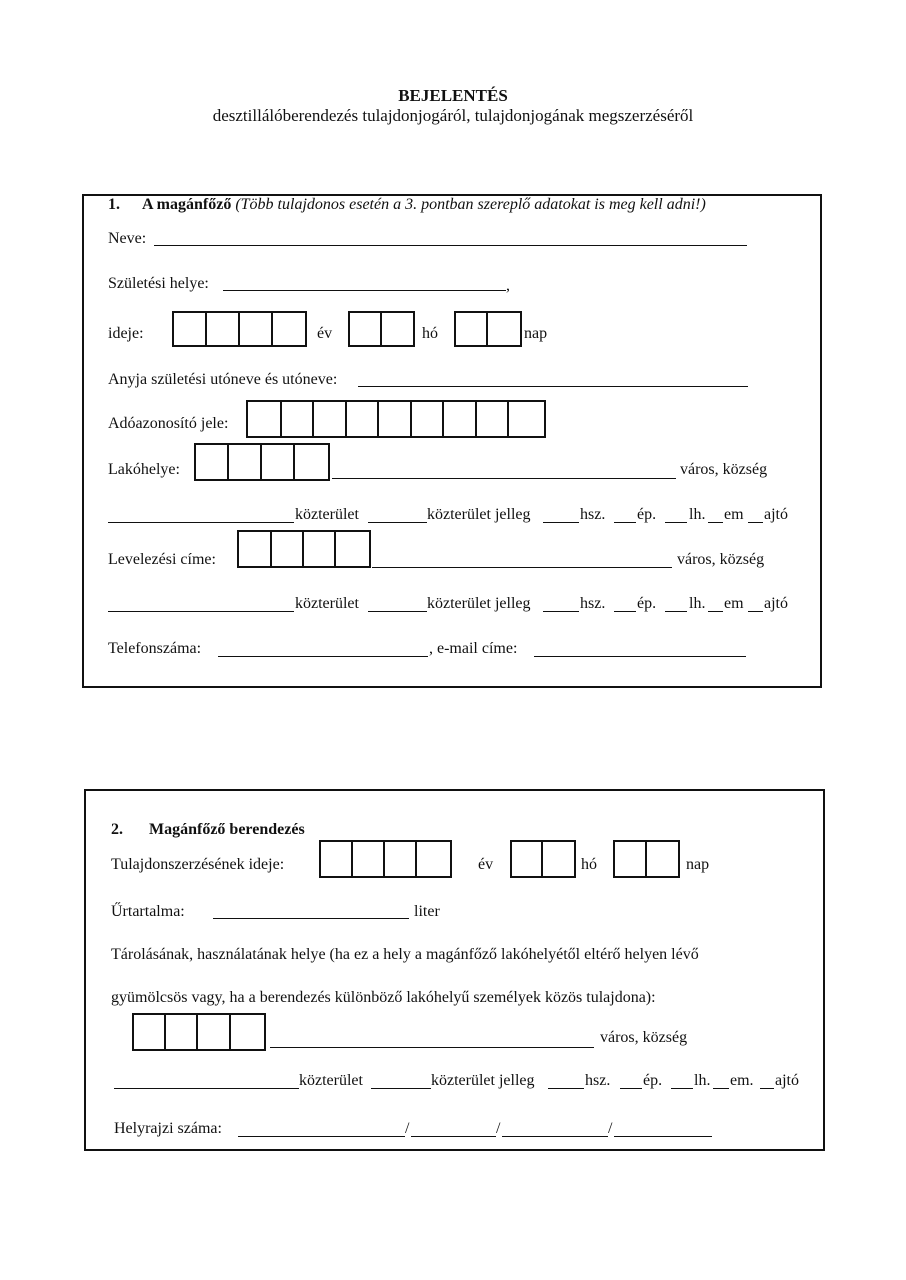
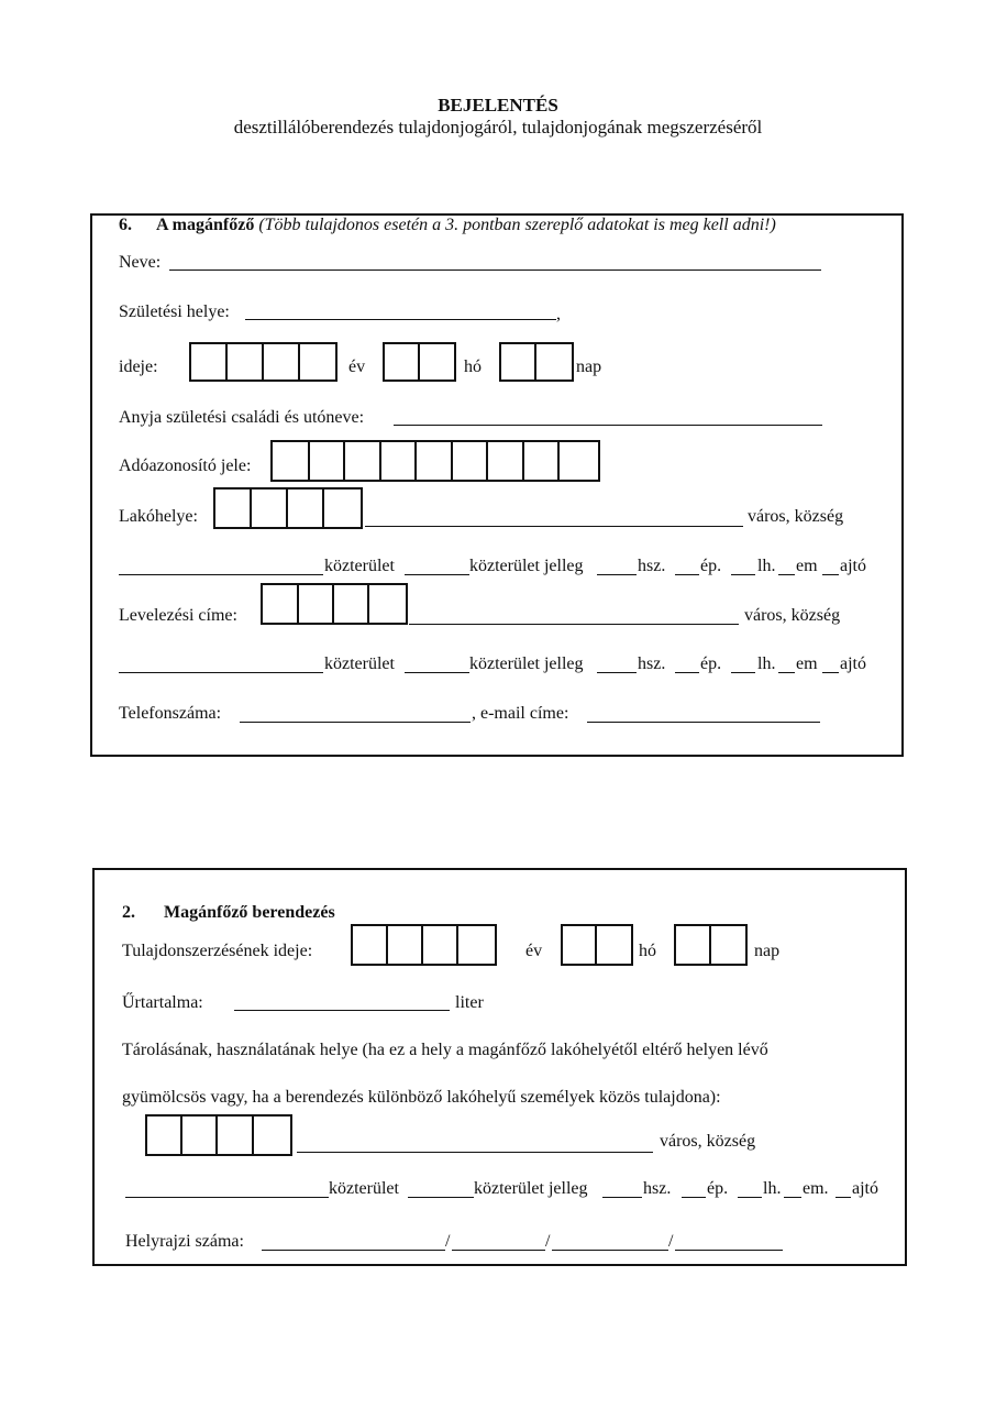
  BEJELENTÉS
  desztillálóberendezés tulajdonjogáról, tulajdonjogának megszerzéséről
- 1. A magánfőző (Több tulajdonos esetén a 3. pontban szereplő adatokat is meg kell adni!)
+ 6. A magánfőző (Több tulajdonos esetén a 3. pontban szereplő adatokat is meg kell adni!)
  Neve:
  Születési helye:
  ,
  ideje:
  év
  hó
  nap
- Anyja születési utóneve és utóneve:
+ Anyja születési családi és utóneve:
  Adóazonosító jele:
  Lakóhelye:
  város, község
  közterület
  közterület jelleg
  hsz.
  ép.
  lh.
  em
  ajtó
  Levelezési címe:
  város, község
  közterület
  közterület jelleg
  hsz.
  ép.
  lh.
  em
  ajtó
  Telefonszáma:
  , e-mail címe:
  2. Magánfőző berendezés
  Tulajdonszerzésének ideje:
  év
  hó
  nap
  Űrtartalma:
  liter
  Tárolásának, használatának helye (ha ez a hely a magánfőző lakóhelyétől eltérő helyen lévő
  gyümölcsös vagy, ha a berendezés különböző lakóhelyű személyek közös tulajdona):
  város, község
  közterület
  közterület jelleg
  hsz.
  ép.
  lh.
  em.
  ajtó
  Helyrajzi száma:
  /
  /
  /
